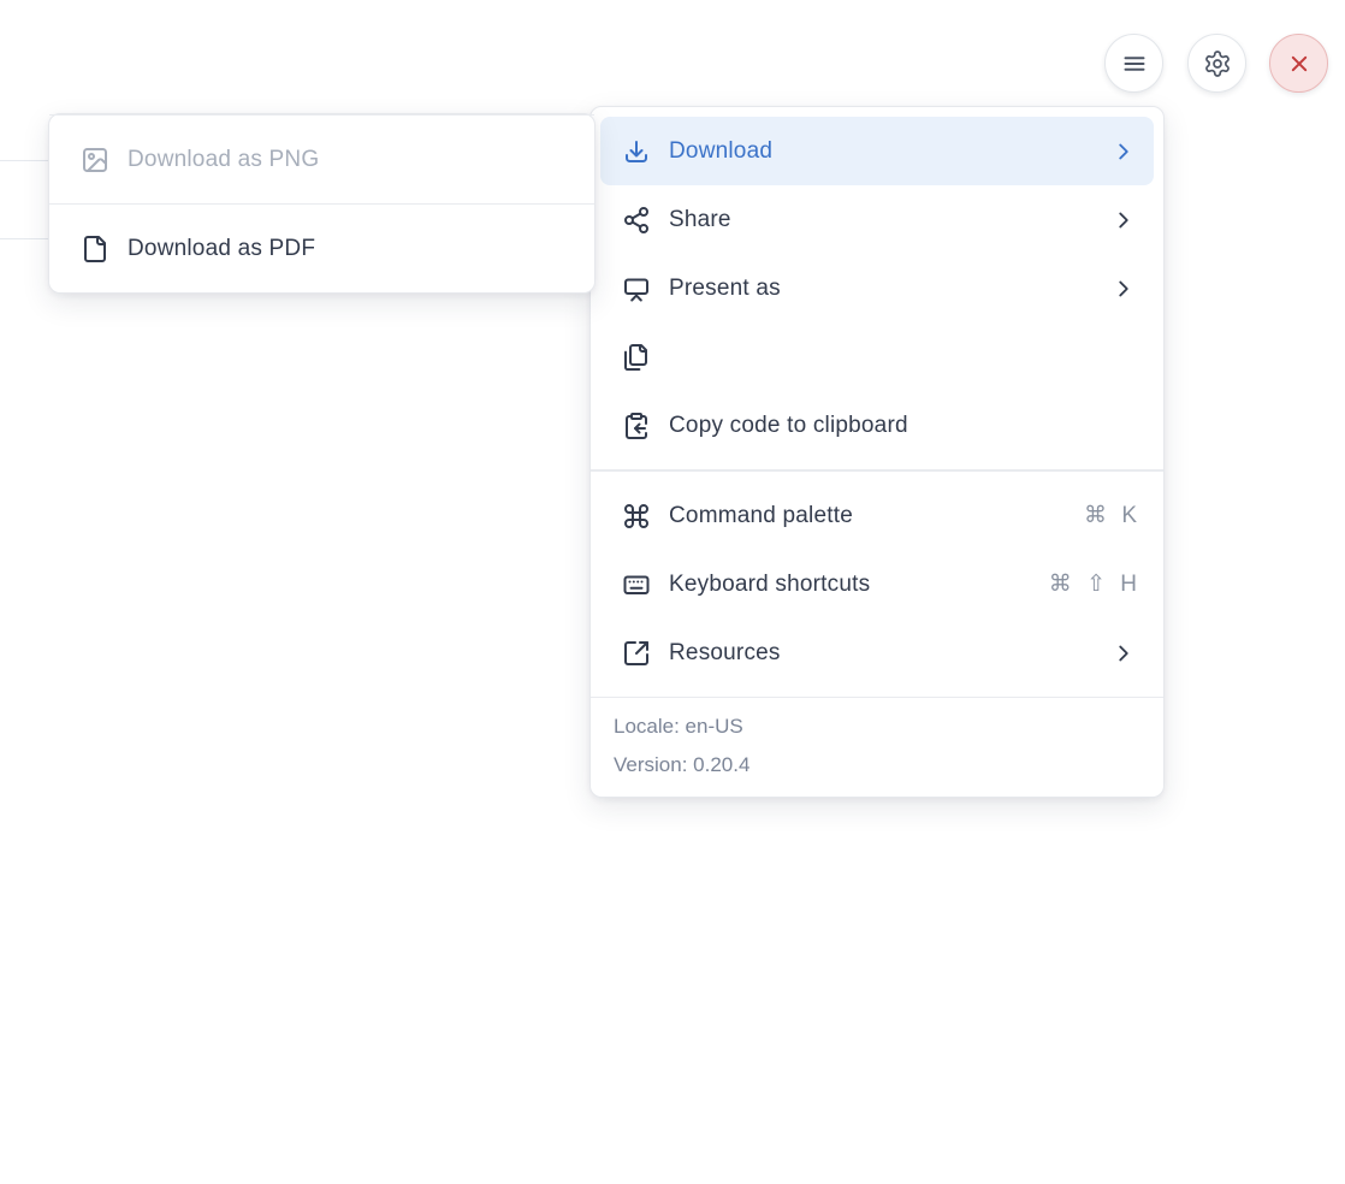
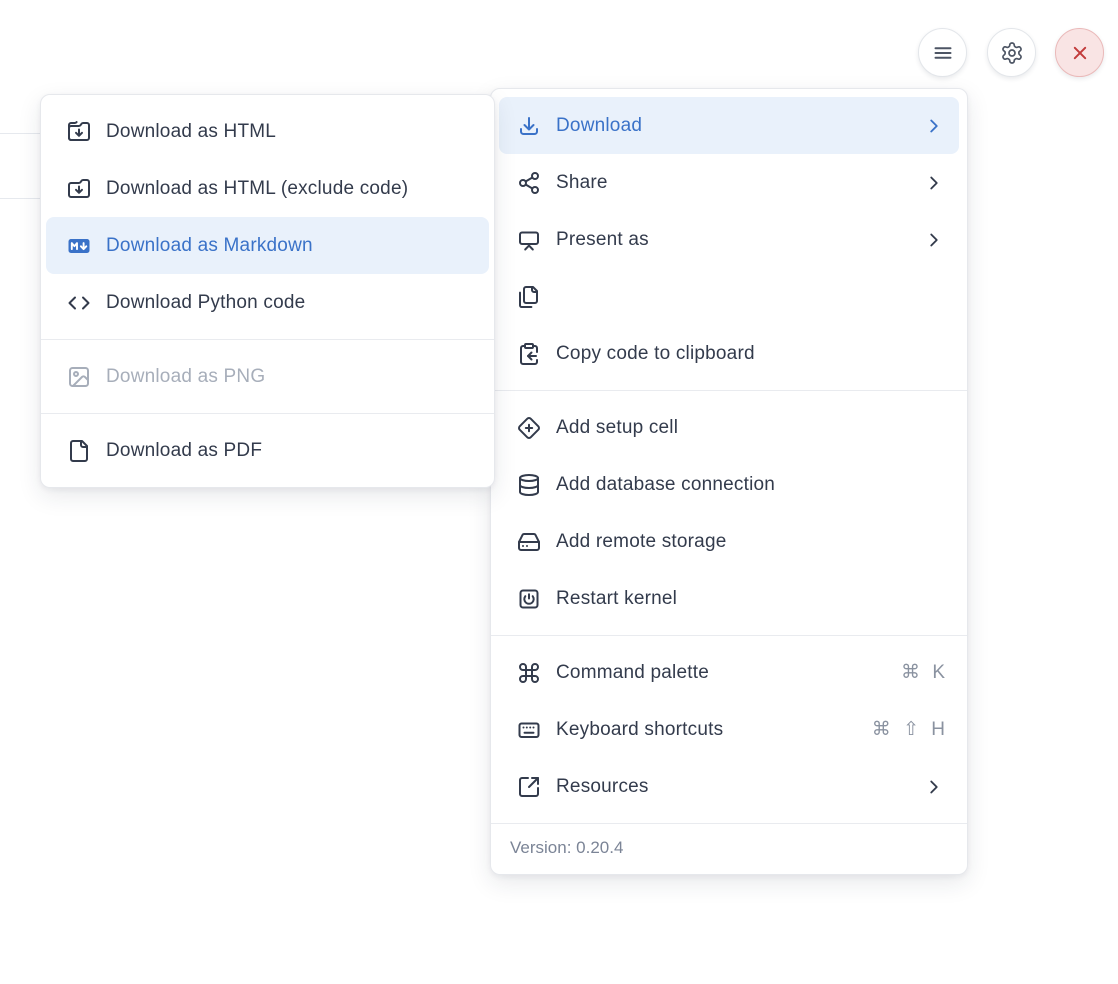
  Download
  Share
  Present as
  Copy code to clipboard
+ Add setup cell
+ Add database connection
+ Add remote storage
+ Restart kernel
  Command palette
  ⌘ K
  Keyboard shortcuts
  ⌘ ⇧ H
  Resources
- Locale: en-US
  Version: 0.20.4
+ Download as HTML
+ Download as HTML (exclude code)
+ Download as Markdown
+ Download Python code
  Download as PNG
  Download as PDF
